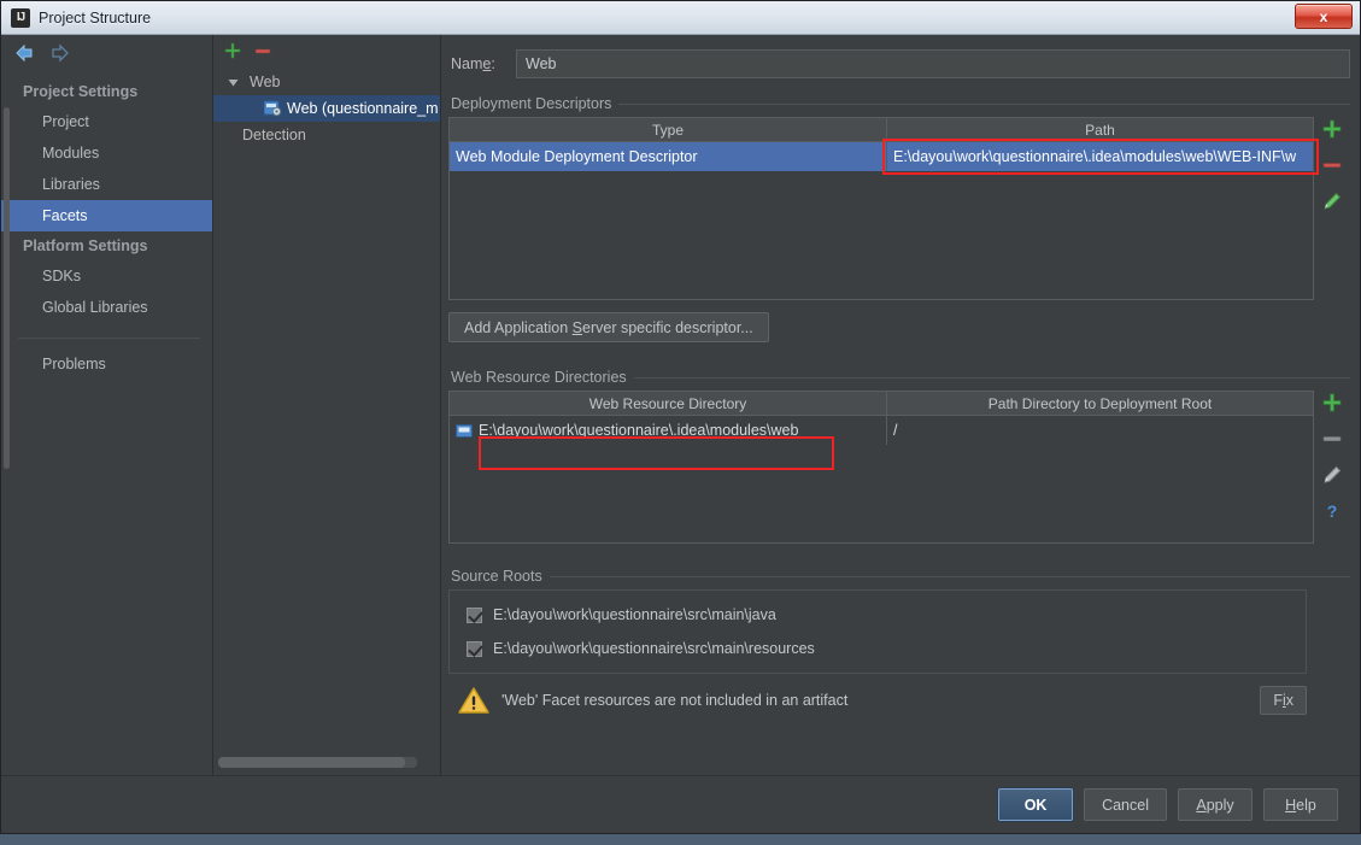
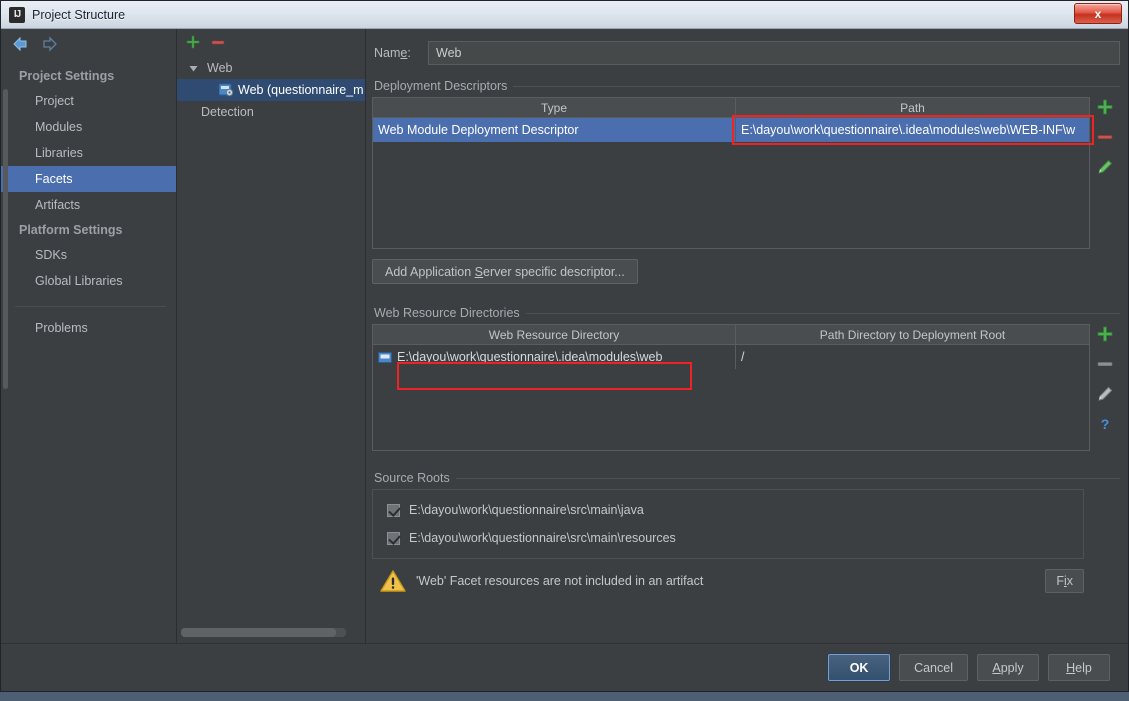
  IJ
  Project Structure
  x
  Project Settings
  Project
  Modules
  Libraries
  Facets
+ Artifacts
  Platform Settings
  SDKs
  Global Libraries
  Problems
  Web
  Web (questionnaire_m
  Detection
  Name:
  Web
  Deployment Descriptors
  Type
  Path
  Web Module Deployment Descriptor
  E:\dayou\work\questionnaire\.idea\modules\web\WEB-INF\w
  Add Application Server specific descriptor...
  Web Resource Directories
  Web Resource Directory
  Path Directory to Deployment Root
  E:\dayou\work\questionnaire\.idea\modules\web
  /
  ?
  Source Roots
  E:\dayou\work\questionnaire\src\main\java
  E:\dayou\work\questionnaire\src\main\resources
  'Web' Facet resources are not included in an artifact
  Fix
  OK
  Cancel
  Apply
  Help
